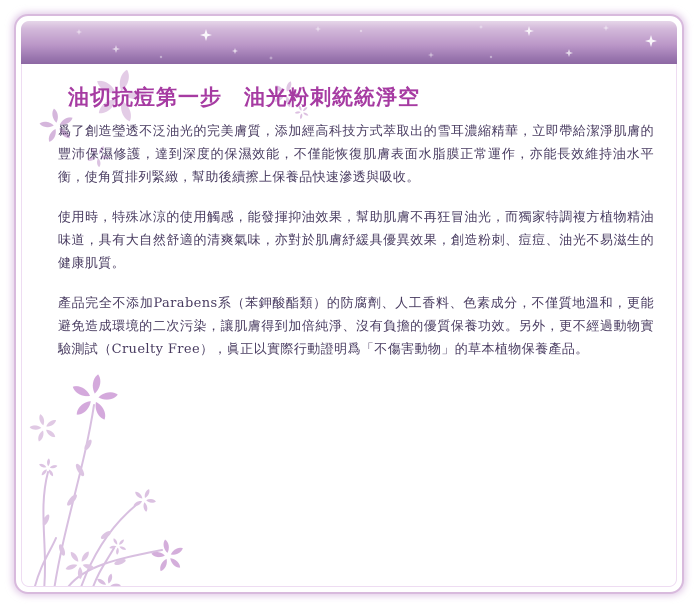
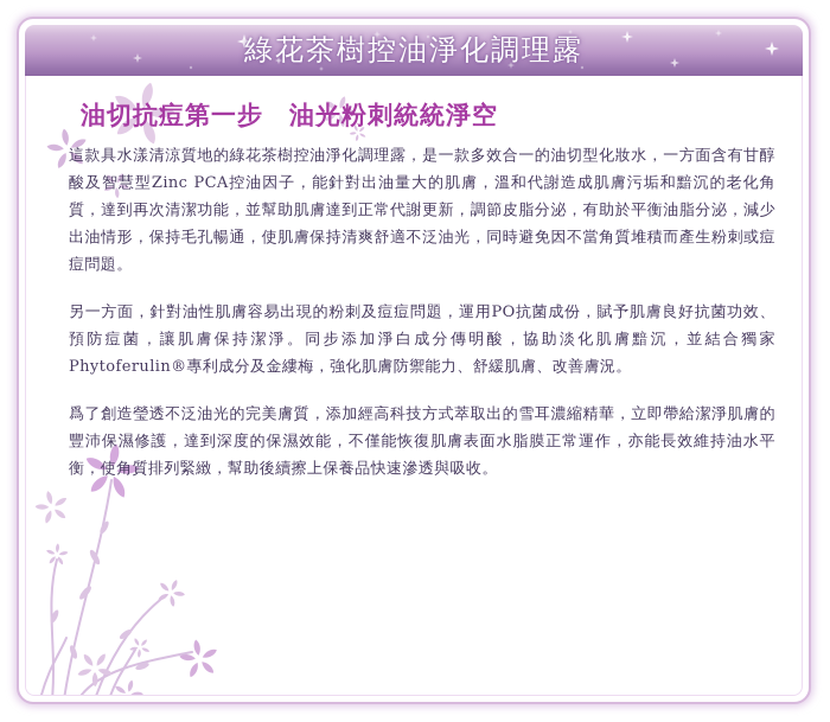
+ 綠花茶樹控油淨化調理露
  油切抗痘第一步 油光粉刺統統淨空
+ 這款具水漾清涼質地的綠花茶樹控油淨化調理露，是一款多效合一的油切型化妝水，一方面含有甘醇酸及智慧型Zinc PCA控油因子，能針對出油量大的肌膚，溫和代謝造成肌膚污垢和黯沉的老化角質，達到再次清潔功能，並幫助肌膚達到正常代謝更新，調節皮脂分泌，有助於平衡油脂分泌，減少出油情形，保持毛孔暢通，使肌膚保持清爽舒適不泛油光，同時避免因不當角質堆積而產生粉刺或痘痘問題。
+ 另一方面，針對油性肌膚容易出現的粉刺及痘痘問題，運用PO抗菌成份，賦予肌膚良好抗菌功效、預防痘菌，讓肌膚保持潔淨。同步添加淨白成分傳明酸，協助淡化肌膚黯沉，並結合獨家Phytoferulin®專利成分及金縷梅，強化肌膚防禦能力、舒緩肌膚、改善膚況。
  爲了創造瑩透不泛油光的完美膚質，添加經高科技方式萃取出的雪耳濃縮精華，立即帶給潔淨肌膚的豐沛保濕修護，達到深度的保濕效能，不僅能恢復肌膚表面水脂膜正常運作，亦能長效維持油水平衡，使角質排列緊緻，幫助後續擦上保養品快速滲透與吸收。
- 使用時，特殊冰涼的使用觸感，能發揮抑油效果，幫助肌膚不再狂冒油光，而獨家特調複方植物精油味道，具有大自然舒適的清爽氣味，亦對於肌膚紓緩具優異效果，創造粉刺、痘痘、油光不易滋生的健康肌質。
- 產品完全不添加Parabens系（苯鉀酸酯類）的防腐劑、人工香料、色素成分，不僅質地溫和，更能避免造成環境的二次污染，讓肌膚得到加倍純淨、沒有負擔的優質保養功效。另外，更不經過動物實驗測試（Cruelty Free），眞正以實際行動證明爲「不傷害動物」的草本植物保養產品。
